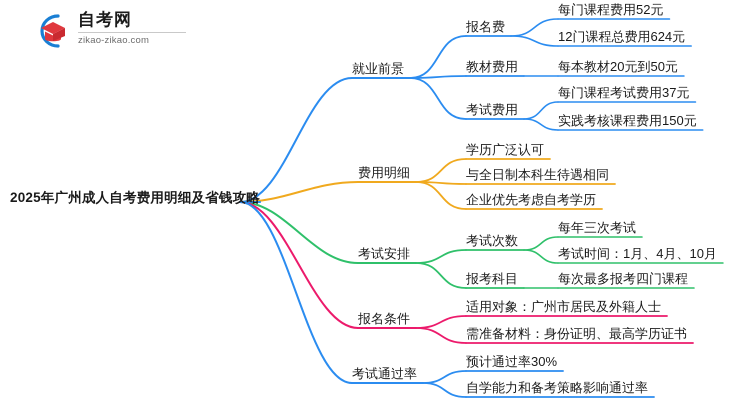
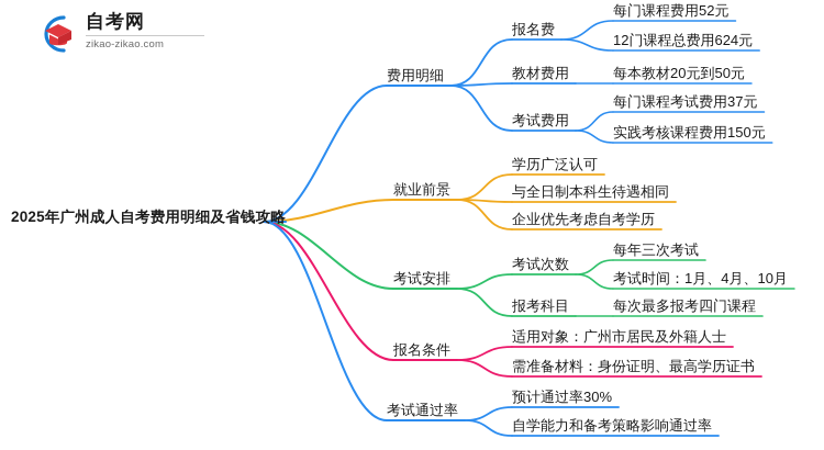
  自考网
  zikao-zikao.com
  2025年广州成人自考费用明细及省钱攻略
- 就业前景
+ 费用明细
  报名费
  每门课程费用52元
  12门课程总费用624元
  教材费用
  每本教材20元到50元
  考试费用
  每门课程考试费用37元
  实践考核课程费用150元
- 费用明细
+ 就业前景
  学历广泛认可
  与全日制本科生待遇相同
  企业优先考虑自考学历
  考试安排
  考试次数
  每年三次考试
  考试时间：1月、4月、10月
  报考科目
  每次最多报考四门课程
  报名条件
  适用对象：广州市居民及外籍人士
  需准备材料：身份证明、最高学历证书
  考试通过率
  预计通过率30%
  自学能力和备考策略影响通过率
